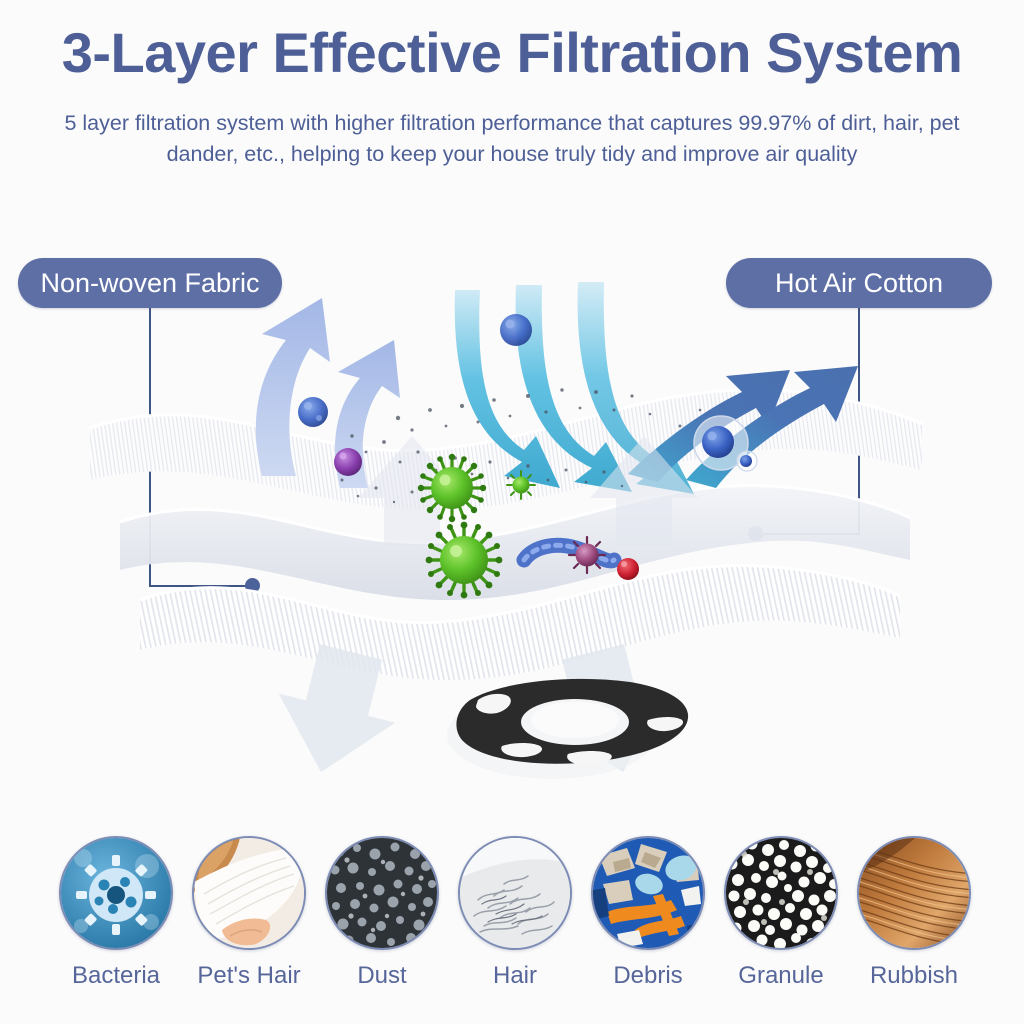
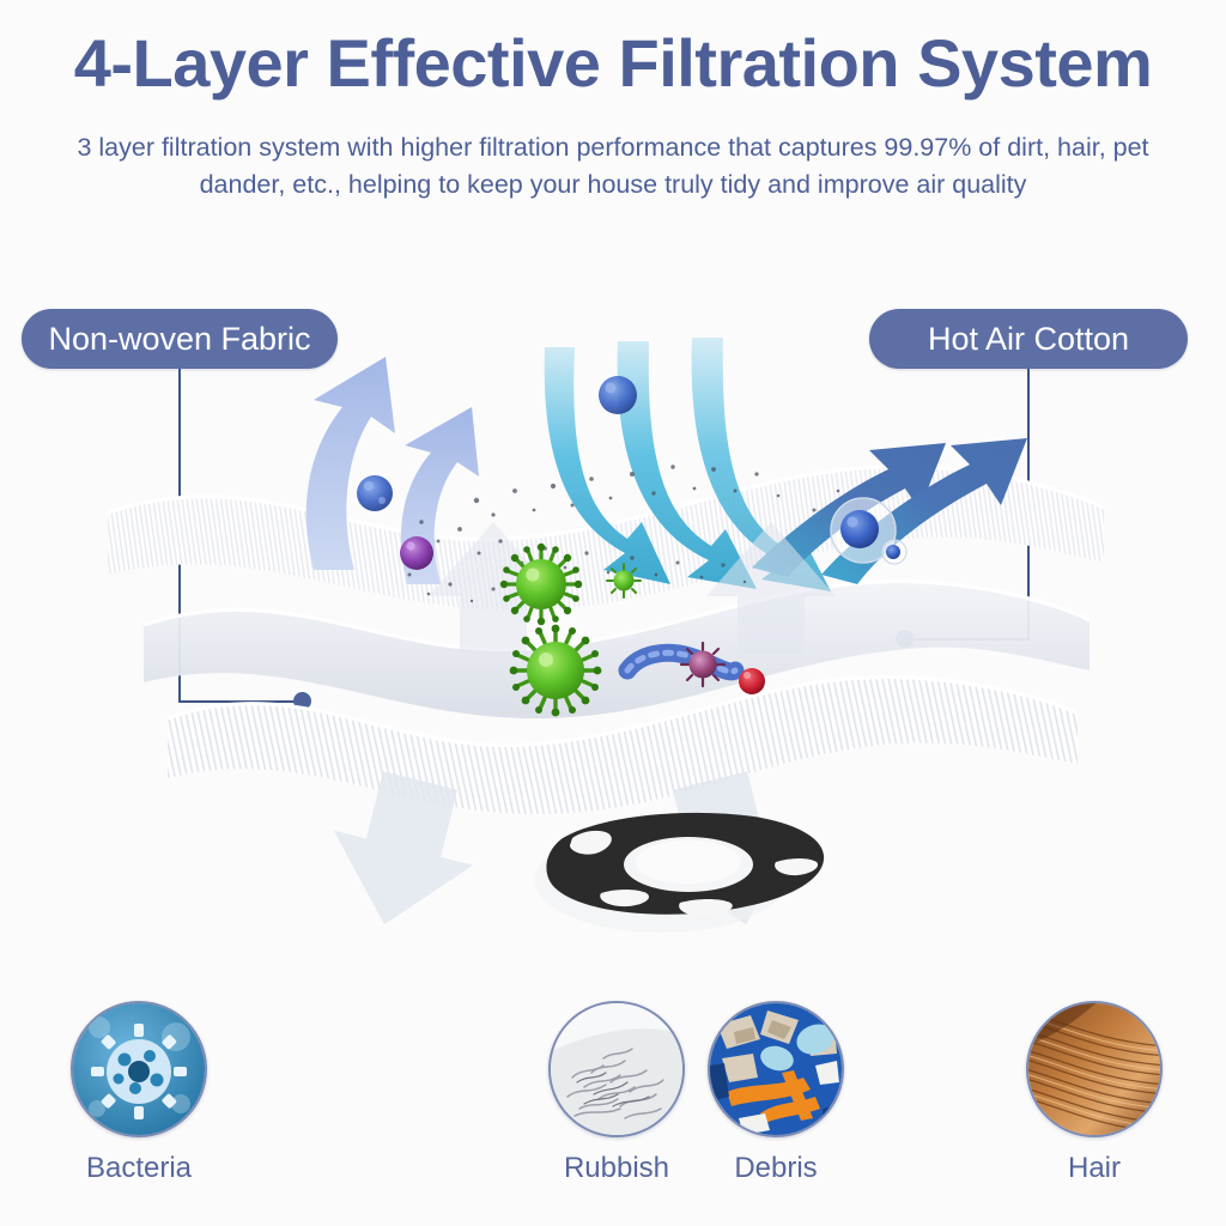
- 3-Layer Effective Filtration System
+ 4-Layer Effective Filtration System
- 5 layer filtration system with higher filtration performance that captures 99.97% of dirt, hair, pet dander, etc., helping to keep your house truly tidy and improve air quality
+ 3 layer filtration system with higher filtration performance that captures 99.97% of dirt, hair, pet dander, etc., helping to keep your house truly tidy and improve air quality
  Non-woven Fabric
  Hot Air Cotton
  Bacteria
- Pet's Hair
- Dust
- Hair
+ Rubbish
  Debris
- Granule
- Rubbish
+ Hair
